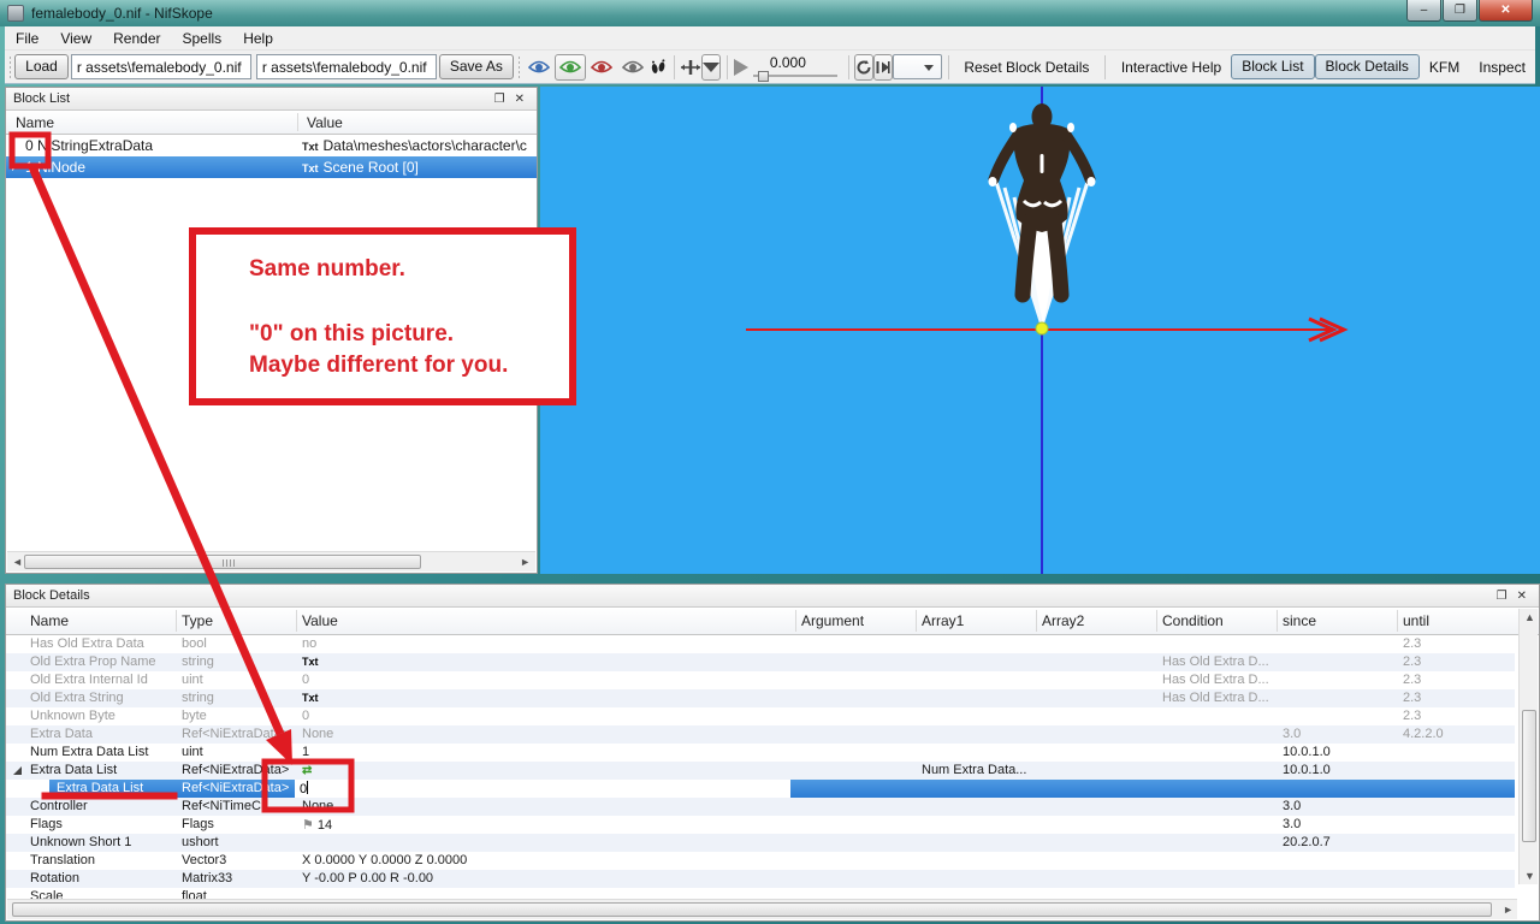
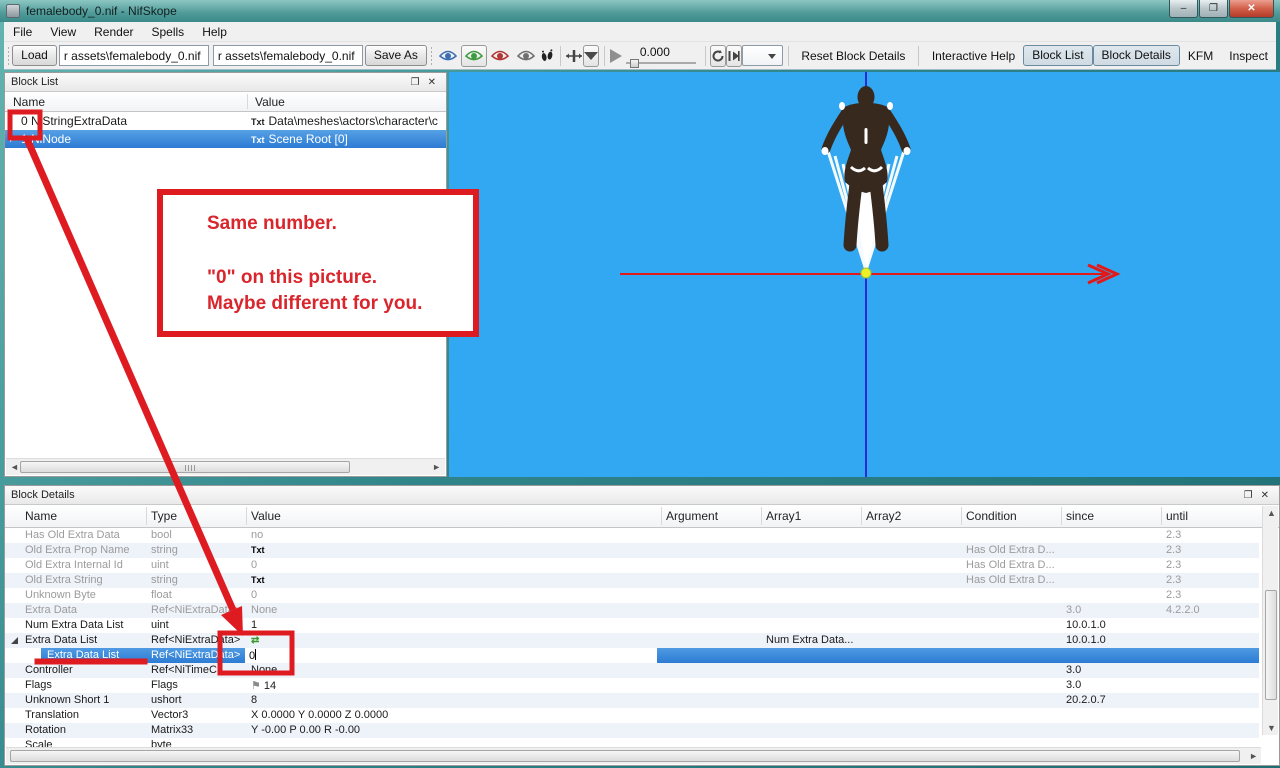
  femalebody_0.nif - NifSkope
  –
  ❐
  ✕
  File
  View
  Render
  Spells
  Help
  Load
  r assets\femalebody_0.nif
  r assets\femalebody_0.nif
  Save As
  0.000
  Reset Block Details
  Interactive Help
  Block List
  Block Details
  KFM
  Inspect
  Block List
  ❐
  ✕
  Name
  Value
  0 NStringExtraData
  Txt Data\meshes\actors\character\c
  Txt Scene Root [0]
  ◄
  ►
  Block Details
  ❐
  ✕
  Name
  Type
  Value
  Argument
  Array1
  Array2
  Condition
  since
  until
  Has Old Extra Data
  bool
  no
  2.3
  Old Extra Prop Name
  string
  Txt
  Has Old Extra D...
  2.3
  Old Extra Internal Id
  uint
  0
  Has Old Extra D...
  2.3
  Old Extra String
  string
  Txt
  Has Old Extra D...
  2.3
  Unknown Byte
- byte
+ float
  0
  2.3
  Extra Data
  Ref<NiExtraDat
  None
  3.0
  4.2.2.0
  Num Extra Data List
  uint
  1
  10.0.1.0
  Extra Data List
  Ref<NiExtraDta>
  ⇄
  Num Extra Data...
  10.0.1.0
  Extra Data List
  Ref<NiExtraDta>
  0
  Controller
  Ref<NiTimeC.
  None
  3.0
  Flags
  Flags
  ⚑ 14
  3.0
  Unknown Short 1
  ushort
+ 8
  20.2.0.7
  Translation
  Vector3
  X 0.0000 Y 0.0000 Z 0.0000
  Rotation
  Matrix33
  Y -0.00 P 0.00 R -0.00
  Scale
- float
+ byte
  ▲
  ▼
  ►
  Same number.
  "0" on this picture.
  Maybe different for you.
